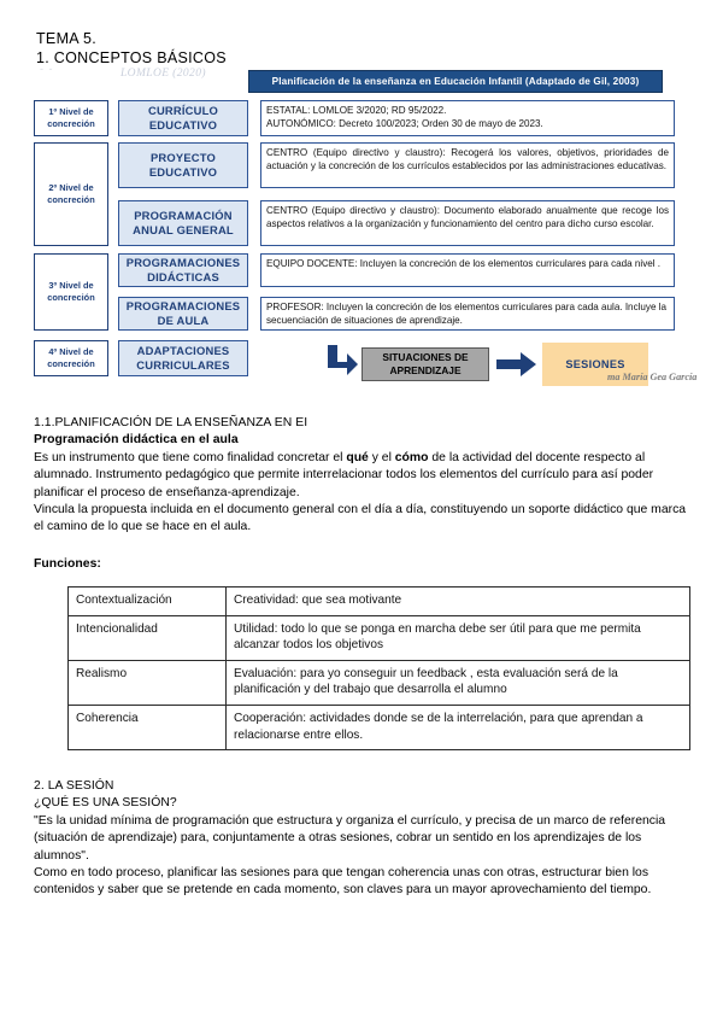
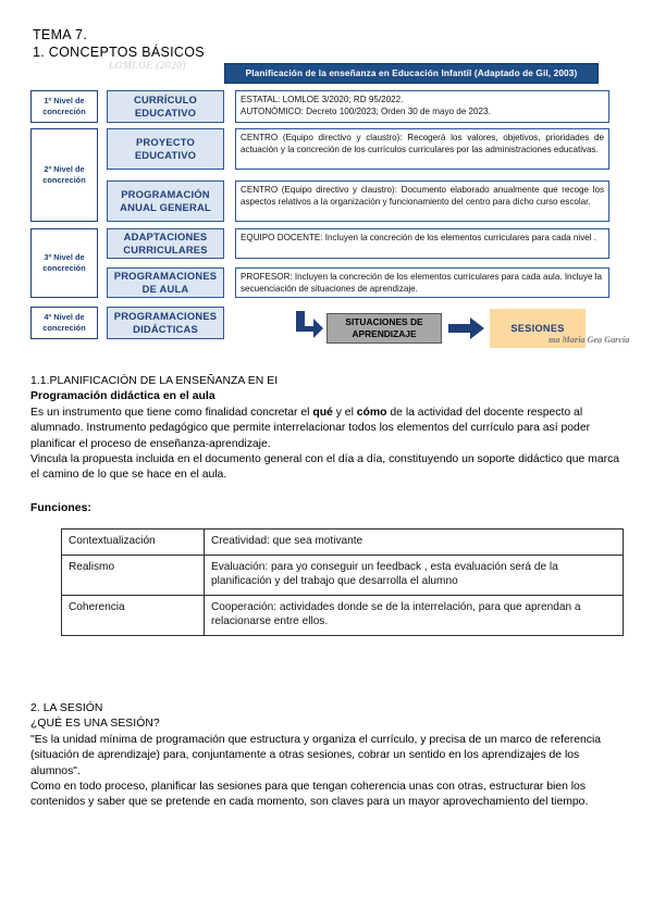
- TEMA 5.
+ TEMA 7.
  1. CONCEPTOS BÁSICOS
  - -
  LOMLOE (2020)
  Planificación de la enseñanza en Educación Infantil (Adaptado de Gil, 2003)
  1º Nivel de concreción
  CURRÍCULO EDUCATIVO
  ESTATAL: LOMLOE 3/2020; RD 95/2022.
  AUTONÓMICO: Decreto 100/2023; Orden 30 de mayo de 2023.
  2º Nivel de concreción
  PROYECTO EDUCATIVO
- CENTRO (Equipo directivo y claustro): Recogerá los valores, objetivos, prioridades de actuación y la concreción de los currículos establecidos por las administraciones educativas.
+ CENTRO (Equipo directivo y claustro): Recogerá los valores, objetivos, prioridades de actuación y la concreción de los currículos curriculares por las administraciones educativas.
  PROGRAMACIÓN ANUAL GENERAL
  CENTRO (Equipo directivo y claustro): Documento elaborado anualmente que recoge los aspectos relativos a la organización y funcionamiento del centro para dicho curso escolar.
  3º Nivel de concreción
- PROGRAMACIONES DIDÁCTICAS
+ ADAPTACIONES CURRICULARES
  EQUIPO DOCENTE: Incluyen la concreción de los elementos curriculares para cada nivel .
  PROGRAMACIONES DE AULA
  PROFESOR: Incluyen la concreción de los elementos curriculares para cada aula. Incluye la secuenciación de situaciones de aprendizaje.
  4º Nivel de concreción
- ADAPTACIONES CURRICULARES
+ PROGRAMACIONES DIDÁCTICAS
  SITUACIONES DE APRENDIZAJE
  SESIONES
  ma María Gea García
  1.1.PLANIFICACIÓN DE LA ENSEÑANZA EN EI
  Programación didáctica en el aula
  Es un instrumento que tiene como finalidad concretar el qué y el cómo de la actividad del docente respecto al alumnado. Instrumento pedagógico que permite interrelacionar todos los elementos del currículo para así poder planificar el proceso de enseñanza-aprendizaje.
  Vincula la propuesta incluida en el documento general con el día a día, constituyendo un soporte didáctico que marca el camino de lo que se hace en el aula.
  Funciones:
  Contextualización	Creatividad: que sea motivante
- Intencionalidad	Utilidad: todo lo que se ponga en marcha debe ser útil para que me permita alcanzar todos los objetivos
  Realismo	Evaluación: para yo conseguir un feedback , esta evaluación será de la planificación y del trabajo que desarrolla el alumno
  Coherencia	Cooperación: actividades donde se de la interrelación, para que aprendan a relacionarse entre ellos.
  2. LA SESIÓN
  ¿QUÉ ES UNA SESIÓN?
  "Es la unidad mínima de programación que estructura y organiza el currículo, y precisa de un marco de referencia (situación de aprendizaje) para, conjuntamente a otras sesiones, cobrar un sentido en los aprendizajes de los alumnos".
  Como en todo proceso, planificar las sesiones para que tengan coherencia unas con otras, estructurar bien los contenidos y saber que se pretende en cada momento, son claves para un mayor aprovechamiento del tiempo.
